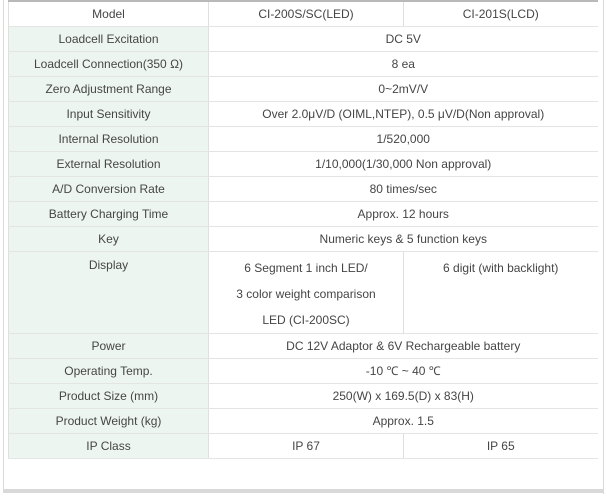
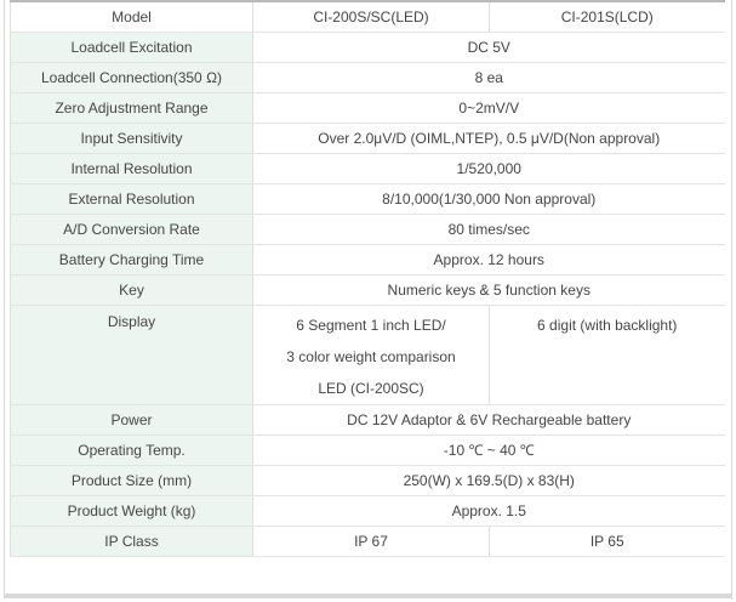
  Model	CI-200S/SC(LED)	CI-201S(LCD)
  Loadcell Excitation	DC 5V
  Loadcell Connection(350 Ω)	8 ea
  Zero Adjustment Range	0~2mV/V
  Input Sensitivity	Over 2.0μV/D (OIML,NTEP), 0.5 μV/D(Non approval)
  Internal Resolution	1/520,000
- External Resolution	1/10,000(1/30,000 Non approval)
+ External Resolution	8/10,000(1/30,000 Non approval)
  A/D Conversion Rate	80 times/sec
  Battery Charging Time	Approx. 12 hours
  Key	Numeric keys & 5 function keys
  Display	6 Segment 1 inch LED/ 3 color weight comparison LED (CI-200SC)	6 digit (with backlight)
  Power	DC 12V Adaptor & 6V Rechargeable battery
  Operating Temp.	-10 ℃ ~ 40 ℃
  Product Size (mm)	250(W) x 169.5(D) x 83(H)
  Product Weight (kg)	Approx. 1.5
  IP Class	IP 67	IP 65
